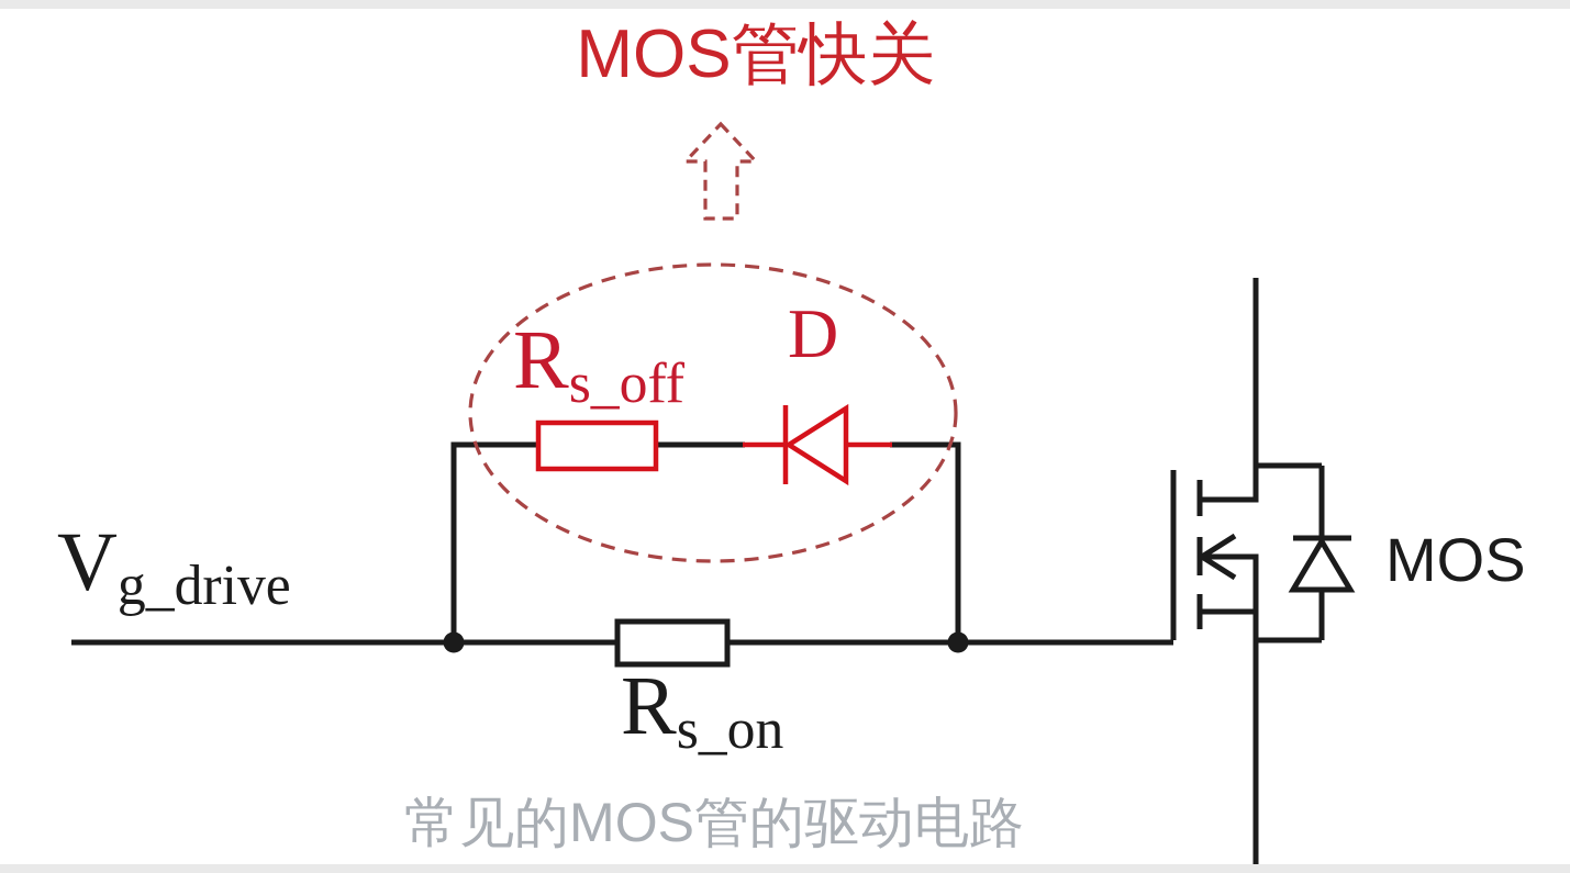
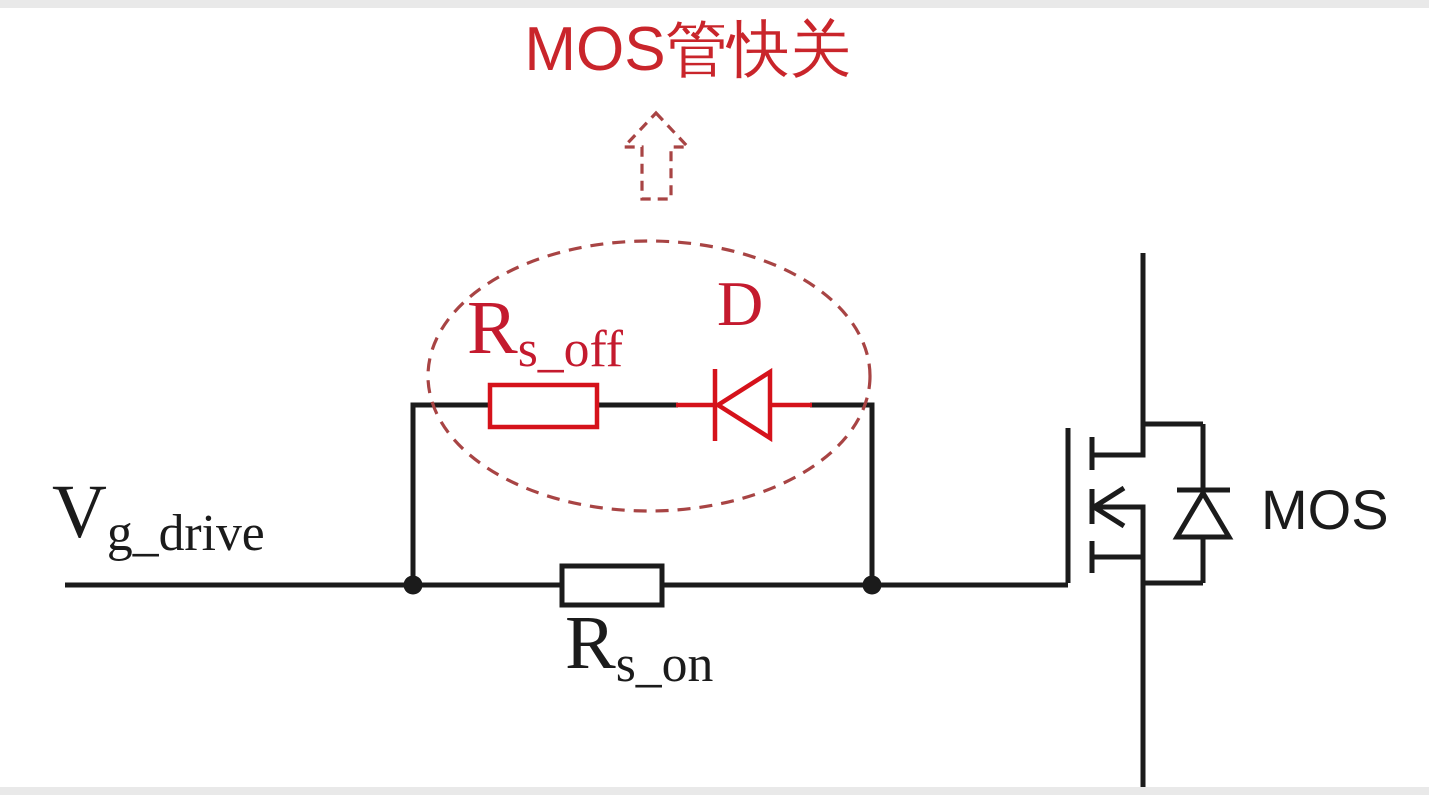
  MOS管快关
  Vg_drive
  Rs_off
  D
  Rs_on
  MOS
- 常见的MOS管的驱动电路
